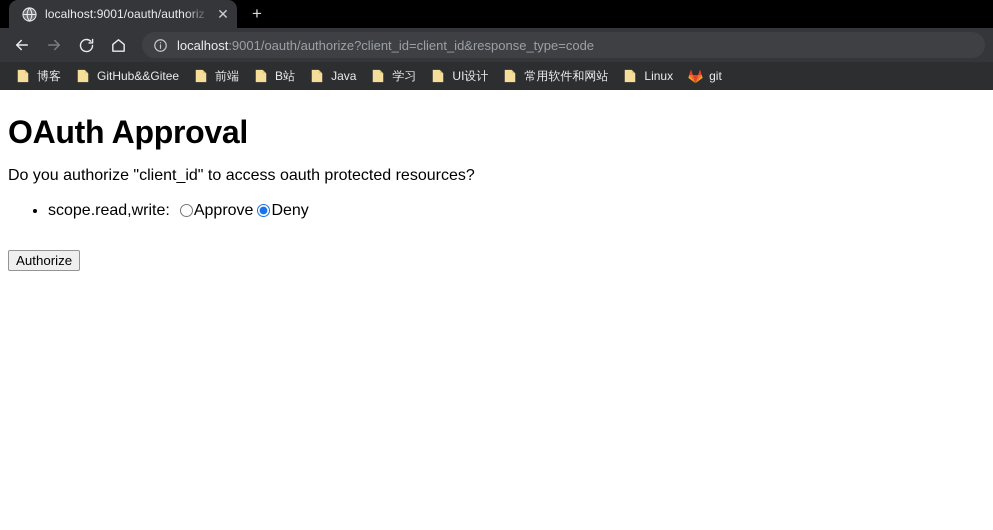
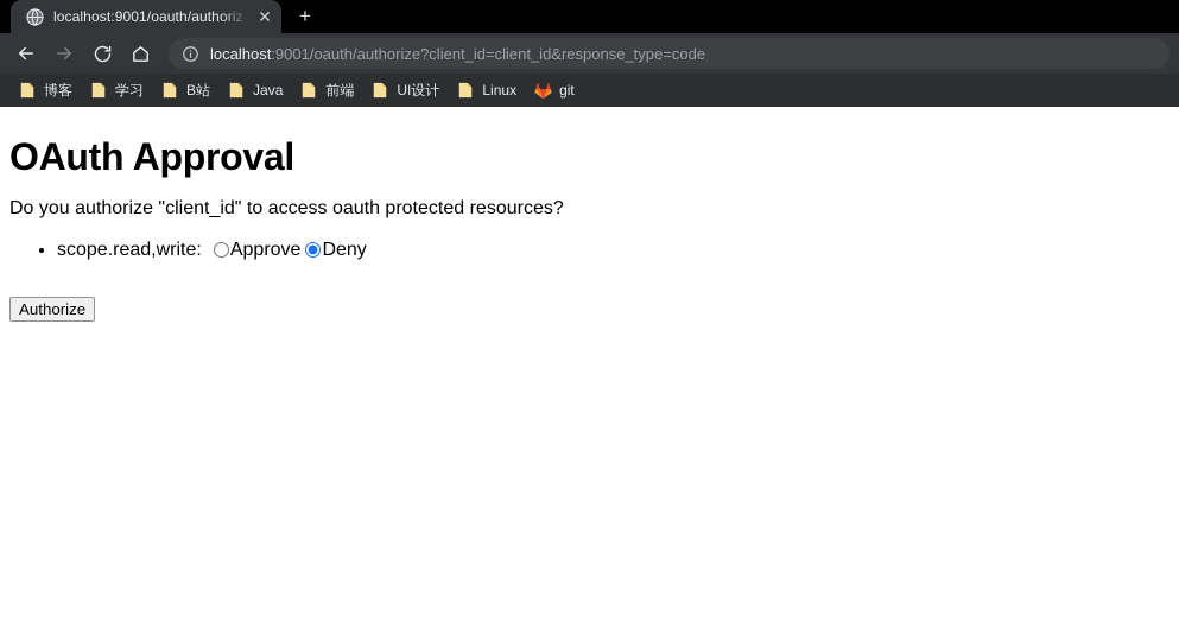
  localhost:9001/oauth/authoriz
  ✕
  +
  localhost:9001/oauth/authorize?client_id=client_id&response_type=code
  博客
- GitHub&&Gitee
- 前端
+ 学习
  B站
  Java
- 学习
+ 前端
  UI设计
- 常用软件和网站
  Linux
  git
  OAuth Approval
  Do you authorize "client_id" to access oauth protected resources?
  scope.read,write: Approve Deny
  Authorize
